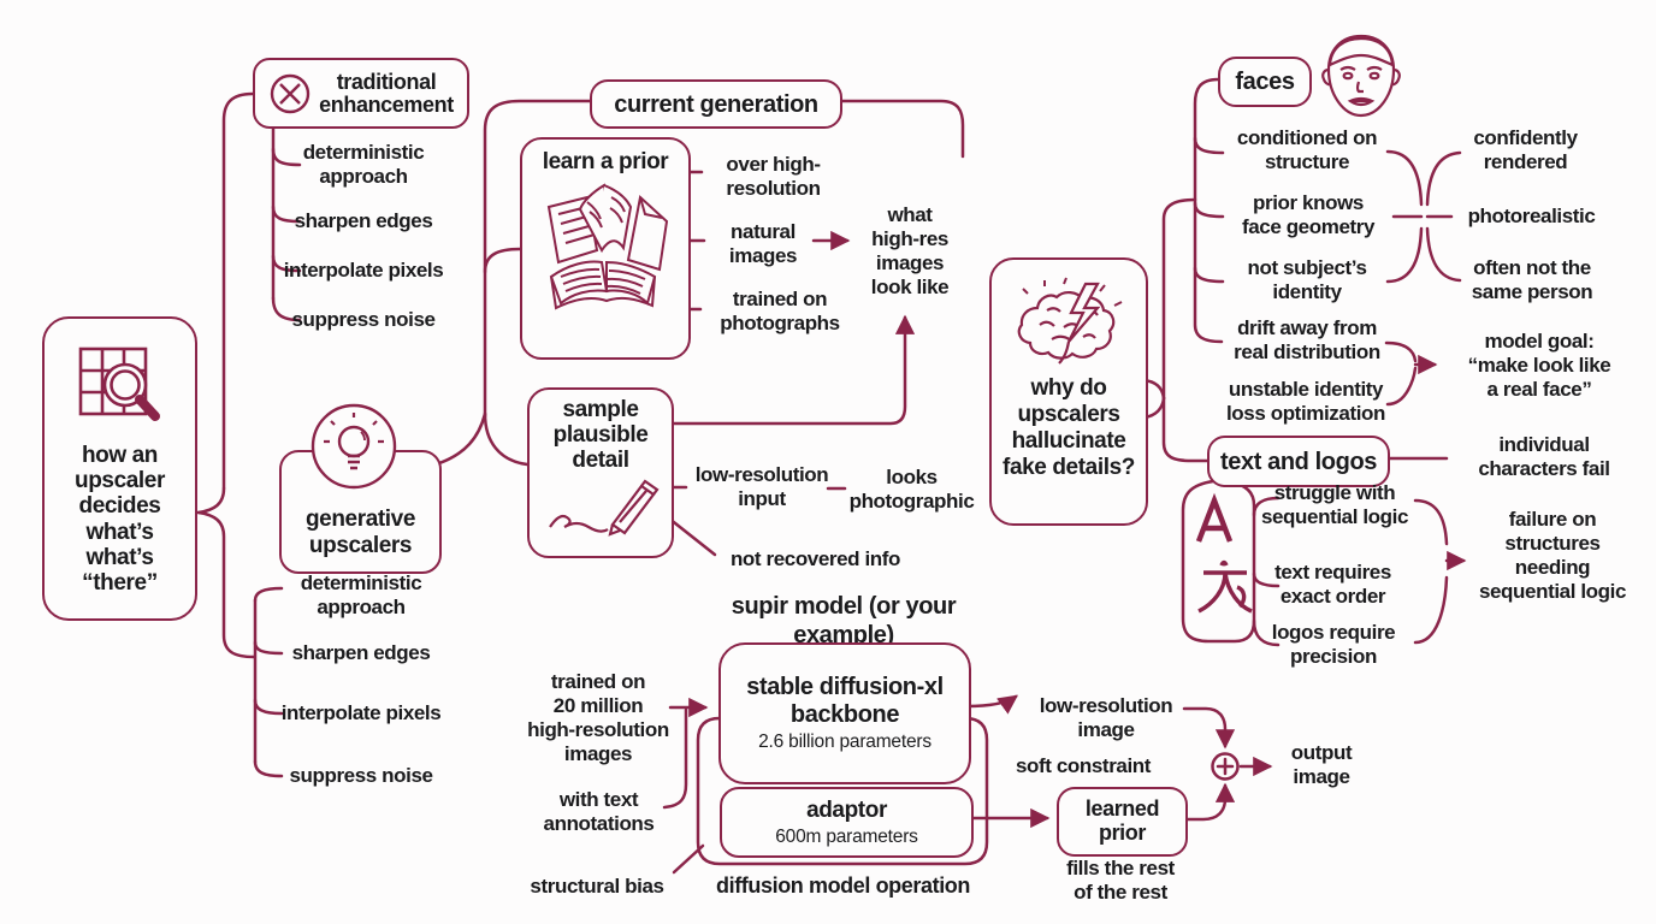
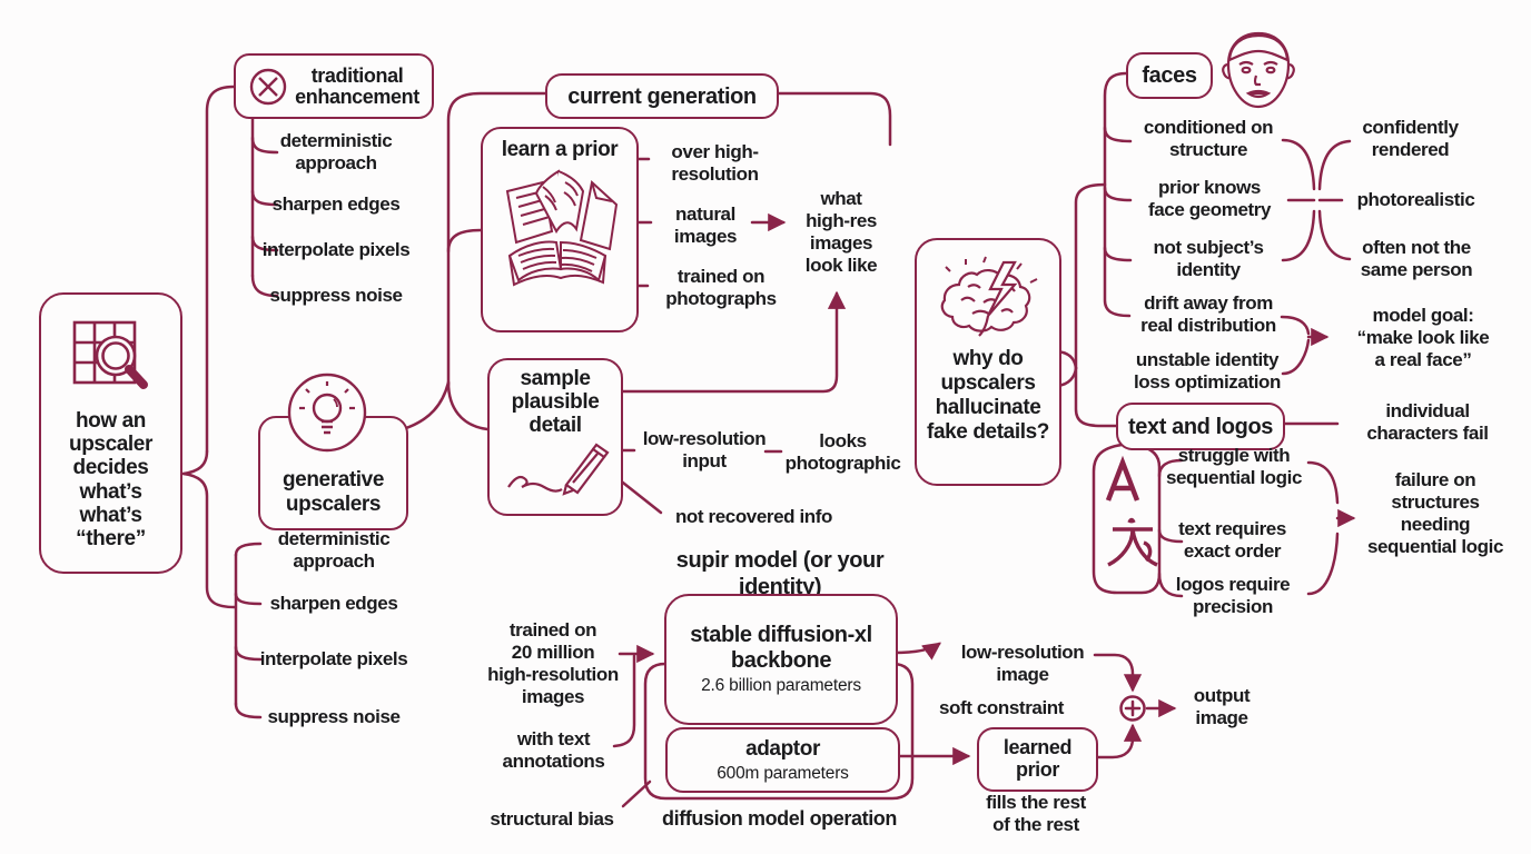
  how an
  upscaler
  decides
  what’s
  what’s
  “there”
  traditional
  enhancement
  deterministic
  approach
  sharpen edges
  interpolate pixels
  suppress noise
  generative
  upscalers
  deterministic
  approach
  sharpen edges
  interpolate pixels
  suppress noise
  current generation
  learn a prior
  over high-
  resolution
  natural
  images
  trained on
  photographs
  what
  high-res
  images
  look like
  sample
  plausible
  detail
  low-resolution
  input
  looks
  photographic
  not recovered info
  why do
  upscalers
  hallucinate
  fake details?
  faces
  conditioned on
  structure
  prior knows
  face geometry
  not subject’s
  identity
  confidently
  rendered
  photorealistic
  often not the
  same person
  drift away from
  real distribution
  unstable identity
  loss optimization
  model goal:
  “make look like
  a real face”
  text and logos
  individual
  characters fail
  struggle with
  sequential logic
  text requires
  exact order
  logos require
  precision
  failure on
  structures
  needing
  sequential logic
- supir model (or your example)
+ supir model (or your identity)
  trained on
  20 million
  high-resolution
  images
  with text
  annotations
  stable diffusion-xl
  backbone
  2.6 billion parameters
  adaptor
  600m parameters
  low-resolution
  image
  soft constraint
  learned
  prior
  fills the rest
  of the rest
  output
  image
  structural bias
  diffusion model operation
